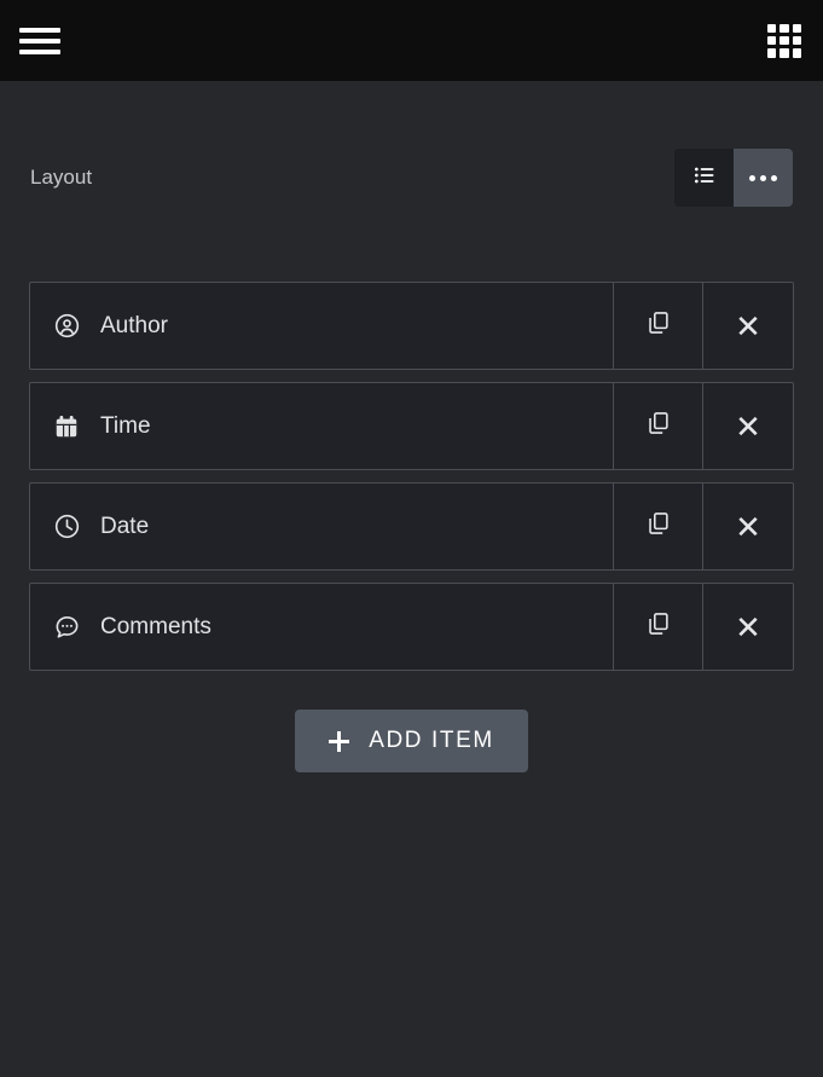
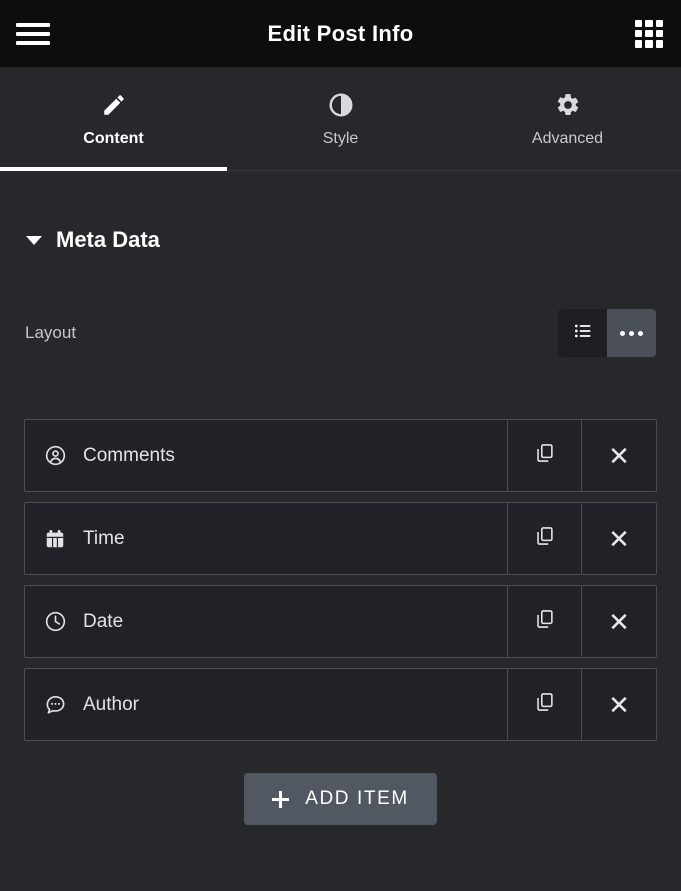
+ Edit Post Info
+ Content
+ Style
+ Advanced
+ Meta Data
  Layout
- Author
+ Comments
  ✕
  Time
  ✕
  Date
  ✕
- Comments
+ Author
  ✕
  ADD ITEM
